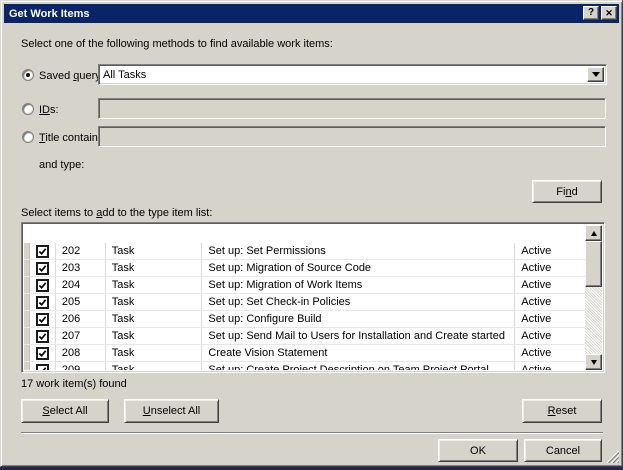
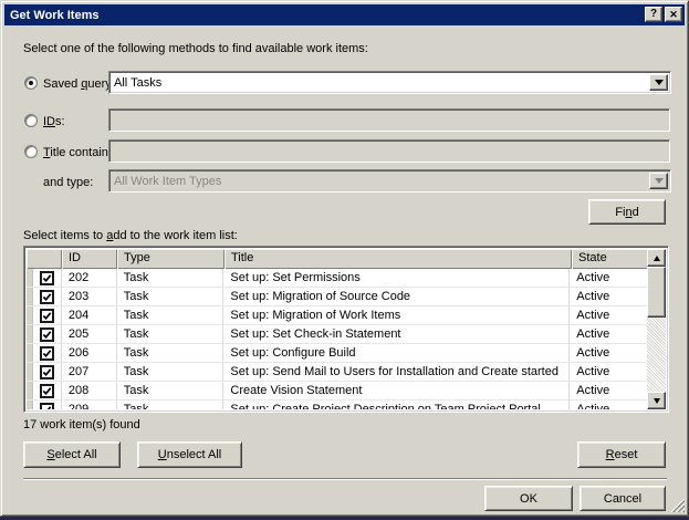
  Get Work Items
  ?
  ✕
  Select one of the following methods to find available work items:
  Saved quer
  All Tasks
  IDs:
  Title contain
  and type:
+ All Work Item Types
  Find
- Select items to add to the type item list:
+ Select items to add to the work item list:
+ ID
+ Type
+ Title
+ State
  202
  Task
  Set up: Set Permissions
  Active
  203
  Task
  Set up: Migration of Source Code
  Active
  204
  Task
  Set up: Migration of Work Items
  Active
  205
  Task
- Set up: Set Check-in Policies
+ Set up: Set Check-in Statement
  Active
  206
  Task
  Set up: Configure Build
  Active
  207
  Task
  Set up: Send Mail to Users for Installation and Create started
  Active
  208
  Task
  Create Vision Statement
  Active
  17 work item(s) found
  Select All
  Unselect All
  Reset
  OK
  Cancel
